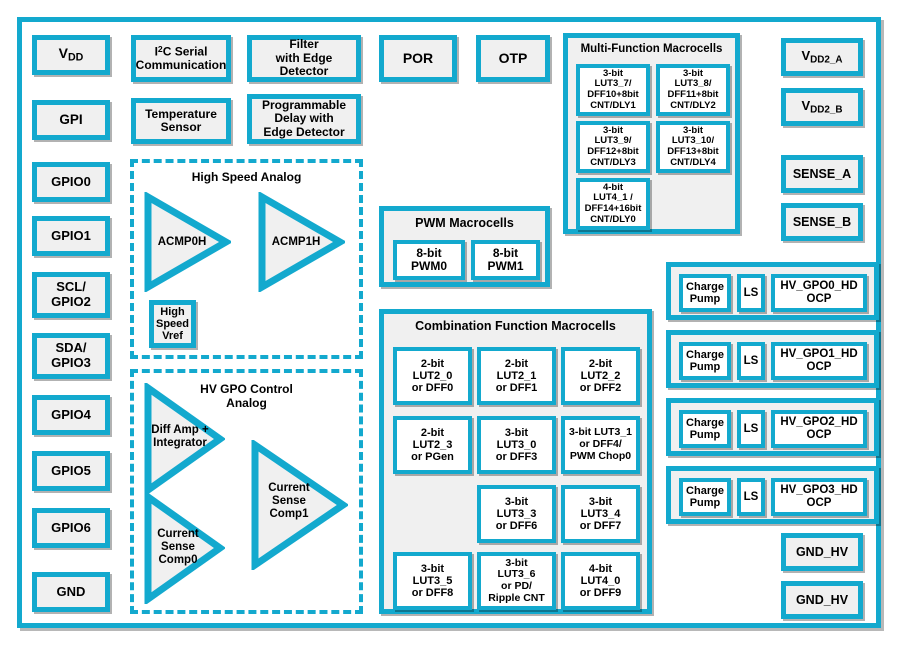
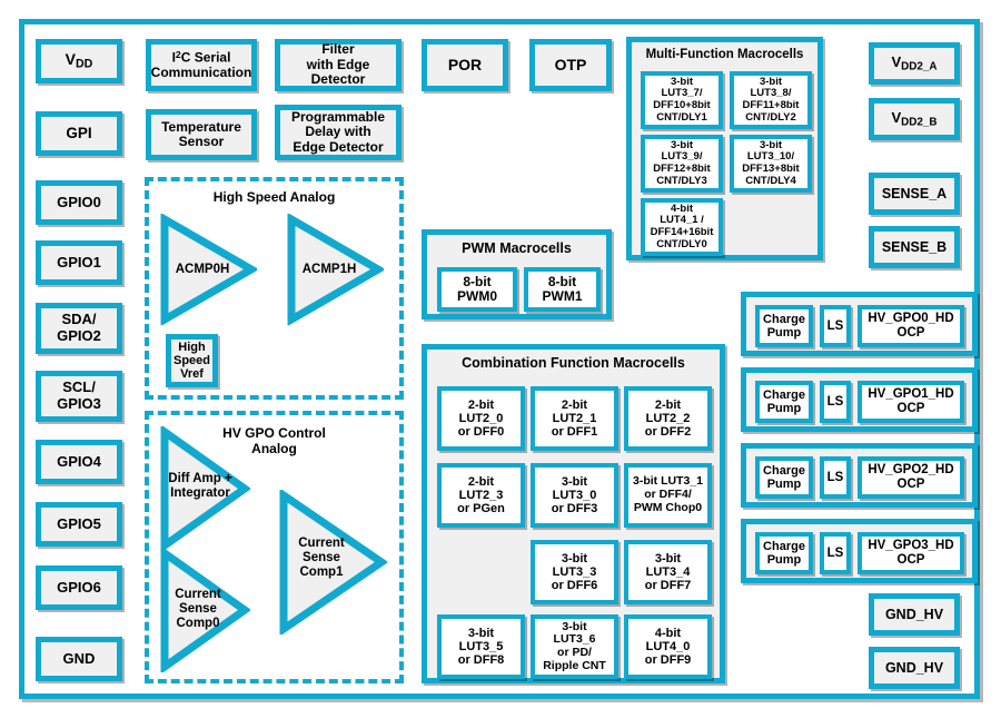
  VDD
  GPI
  GPIO0
  GPIO1
- SCL/
+ SDA/
  GPIO2
- SDA/
+ SCL/
  GPIO3
  GPIO4
  GPIO5
  GPIO6
  GND
  I2C Serial
  Communication
  Filter
  with Edge
  Detector
  Temperature
  Sensor
  Programmable
  Delay with
  Edge Detector
  POR
  OTP
  PWM Macrocells
  8-bit
  PWM0
  8-bit
  PWM1
  Multi-Function Macrocells
  3-bit
  LUT3_7/
  DFF10+8bit
  CNT/DLY1
  3-bit
  LUT3_8/
  DFF11+8bit
  CNT/DLY2
  3-bit
  LUT3_9/
  DFF12+8bit
  CNT/DLY3
  3-bit
  LUT3_10/
  DFF13+8bit
  CNT/DLY4
  4-bit
  LUT4_1 /
  DFF14+16bit
  CNT/DLY0
  VDD2_A
  VDD2_B
  SENSE_A
  SENSE_B
  GND_HV
  GND_HV
  High Speed Analog
  ACMP0H
  ACMP1H
  High
  Speed
  Vref
  HV GPO Control
  Analog
  Diff Amp +
  Integrator
  Current
  Sense
  Comp0
  Current
  Sense
  Comp1
  Combination Function Macrocells
  2-bit
  LUT2_0
  or DFF0
  2-bit
  LUT2_1
  or DFF1
  2-bit
  LUT2_2
  or DFF2
  2-bit
  LUT2_3
  or PGen
  3-bit
  LUT3_0
  or DFF3
  3-bit LUT3_1
  or DFF4/
  PWM Chop0
  3-bit
  LUT3_3
  or DFF6
  3-bit
  LUT3_4
  or DFF7
  3-bit
  LUT3_5
  or DFF8
  3-bit
  LUT3_6
  or PD/
  Ripple CNT
  4-bit
  LUT4_0
  or DFF9
  Charge
  Pump
  LS
  HV_GPO0_HD
  OCP
  Charge
  Pump
  LS
  HV_GPO1_HD
  OCP
  Charge
  Pump
  LS
  HV_GPO2_HD
  OCP
  Charge
  Pump
  LS
  HV_GPO3_HD
  OCP
